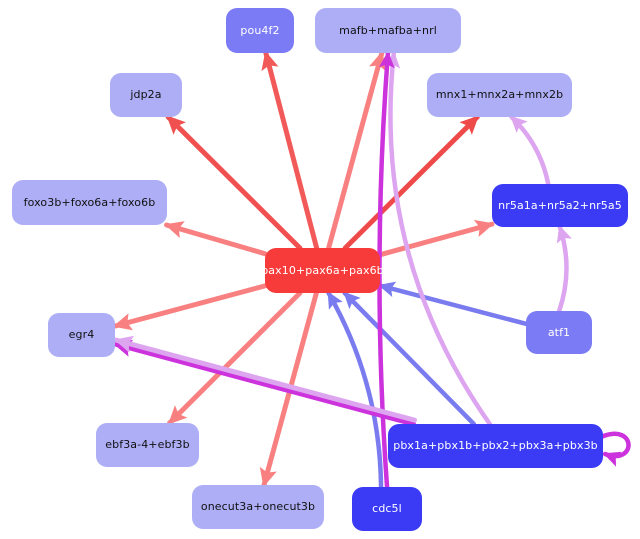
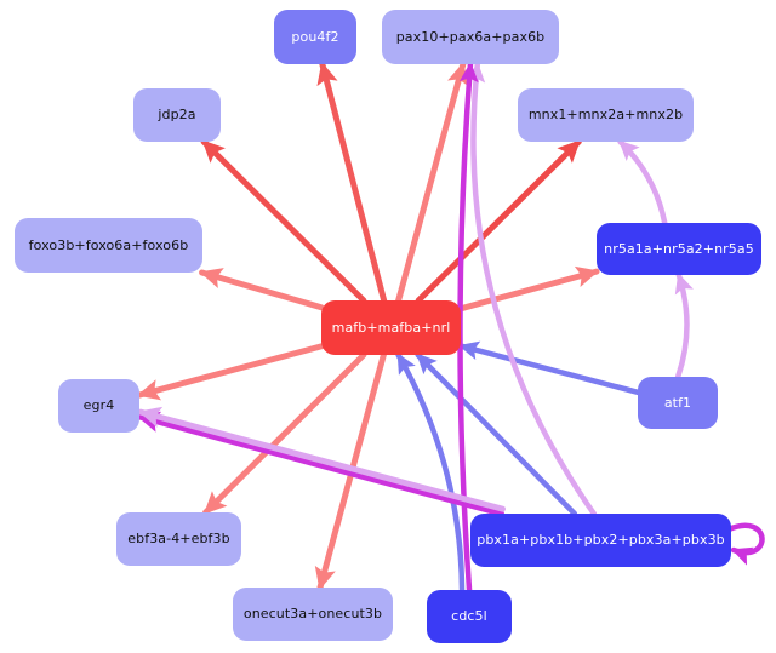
  pou4f2
- mafb+mafba+nrl
+ pax10+pax6a+pax6b
  jdp2a
  mnx1+mnx2a+mnx2b
  foxo3b+foxo6a+foxo6b
  nr5a1a+nr5a2+nr5a5
- pax10+pax6a+pax6b
+ mafb+mafba+nrl
  egr4
  atf1
  ebf3a-4+ebf3b
  pbx1a+pbx1b+pbx2+pbx3a+pbx3b
  onecut3a+onecut3b
  cdc5l
